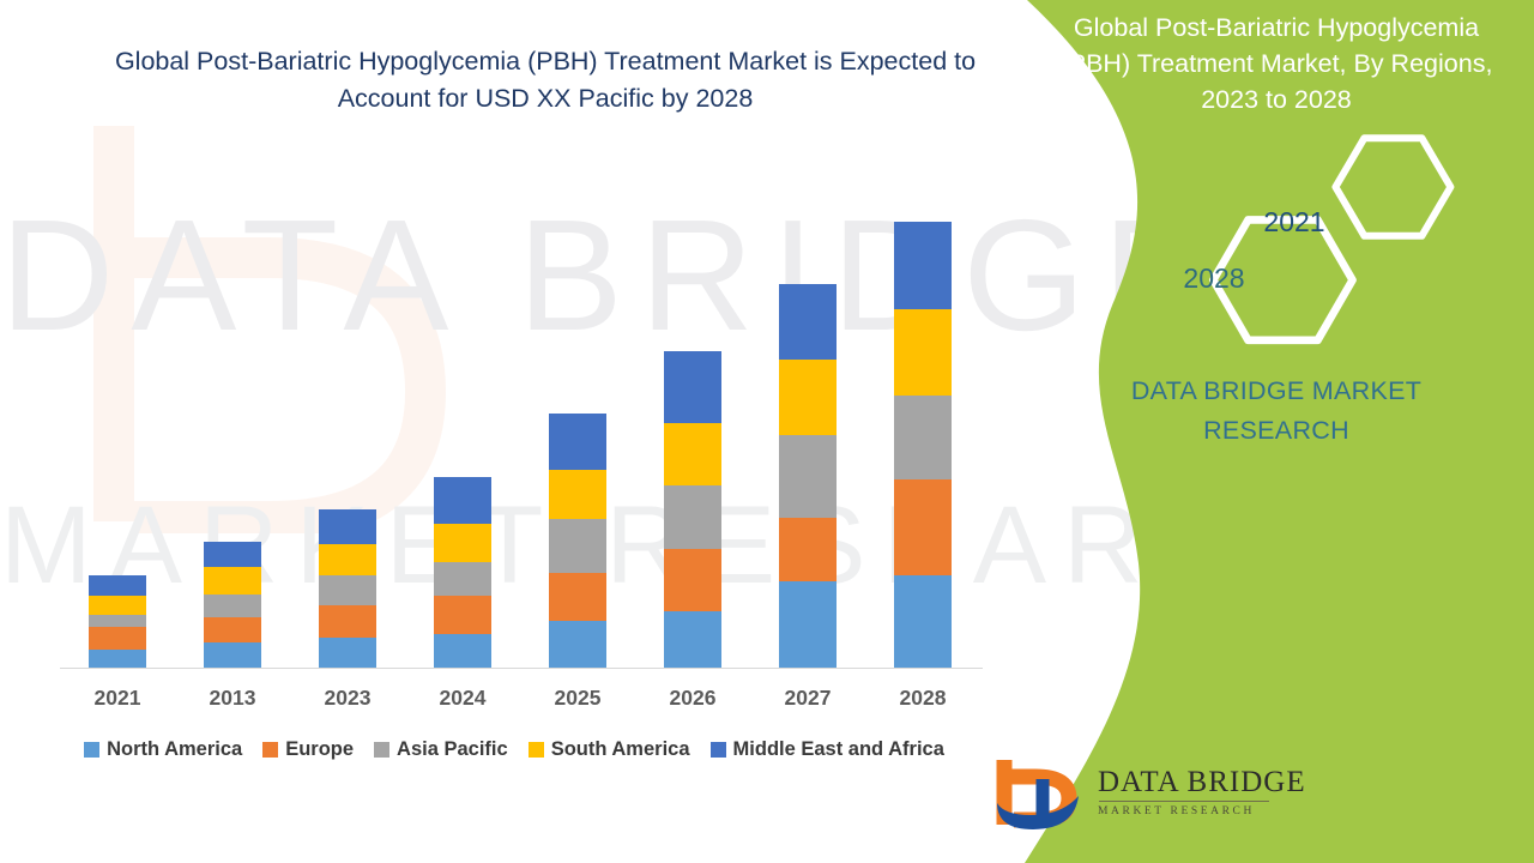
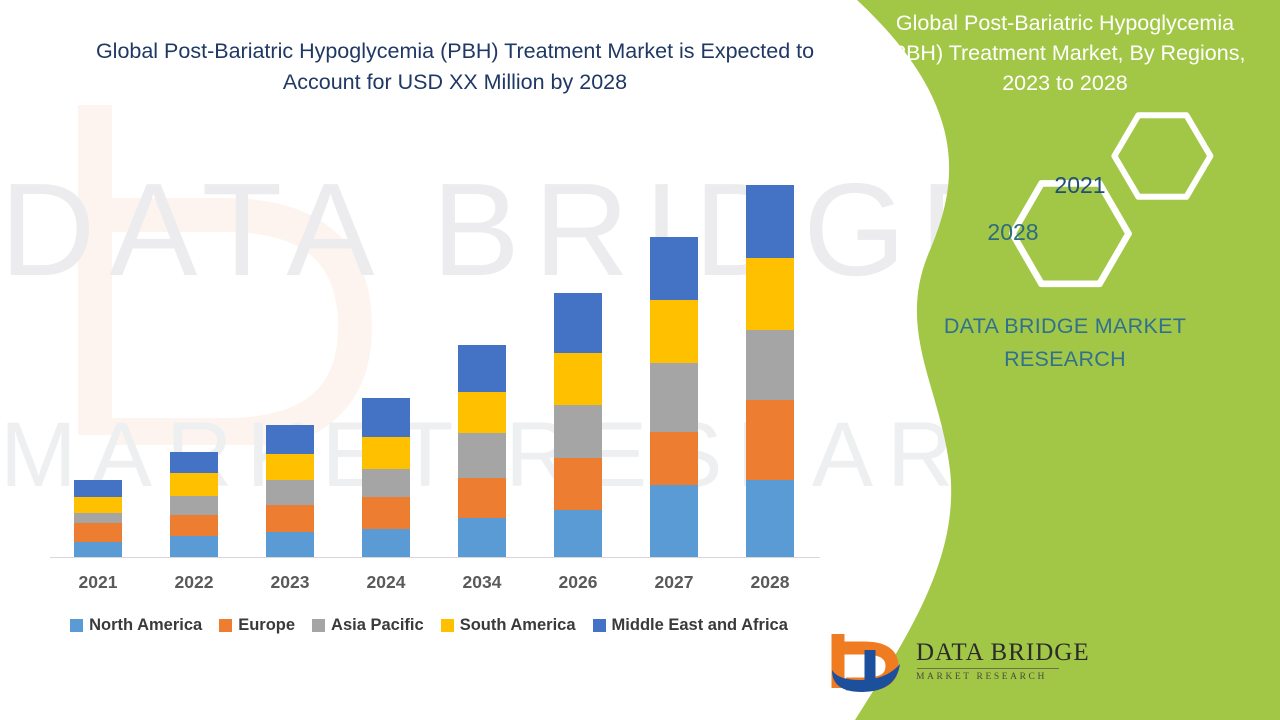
  DATA BRIG
- Global Post-Bariatric Hypoglycemia (PBH) Treatment Market is Expected to Account for USD XX Pacific by 2028
+ Global Post-Bariatric Hypoglycemia (PBH) Treatment Market is Expected to Account for USD XX Million by 2028
  2021
- 2013
+ 2022
  2023
  2024
- 2025
+ 2034
  2026
  2027
  2028
  North America
  Europe
  Asia Pacific
  South America
  Middle East and Africa
  Global Post-Bariatric Hypoglycemia (PBH) Treatment Market, By Regions, 2023 to 2028
  2028
  2021
  DATA BRIDGE MARKET RESEARCH
  DATA BRIDGE
  MARKET RESEARCH
